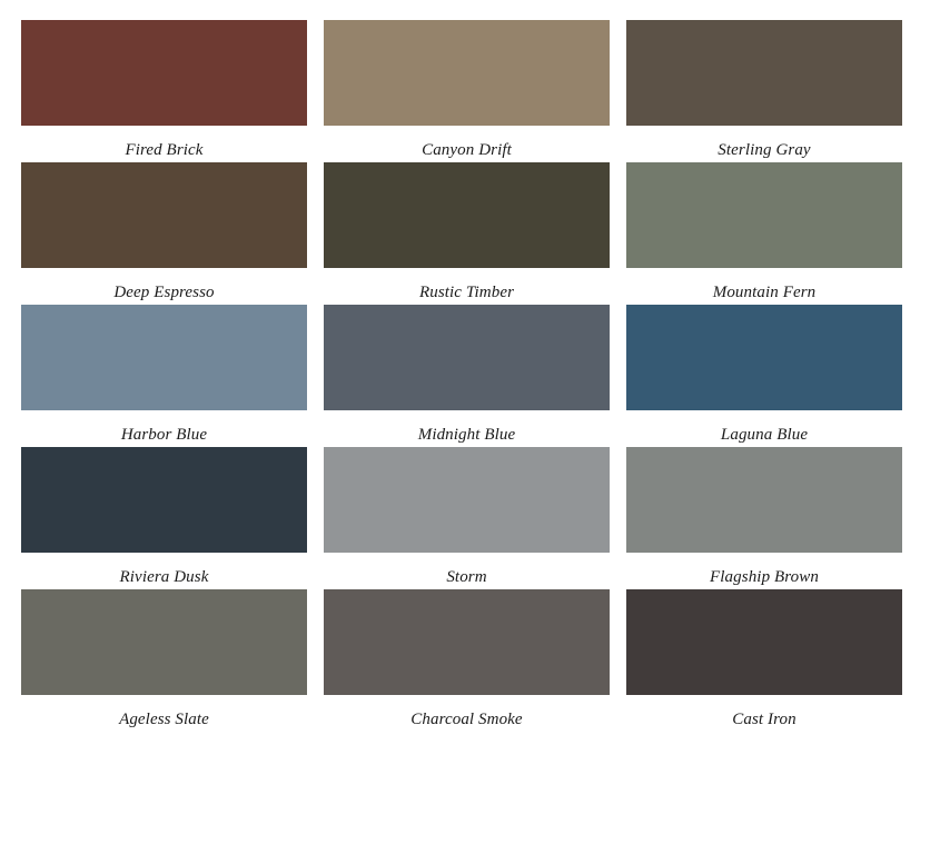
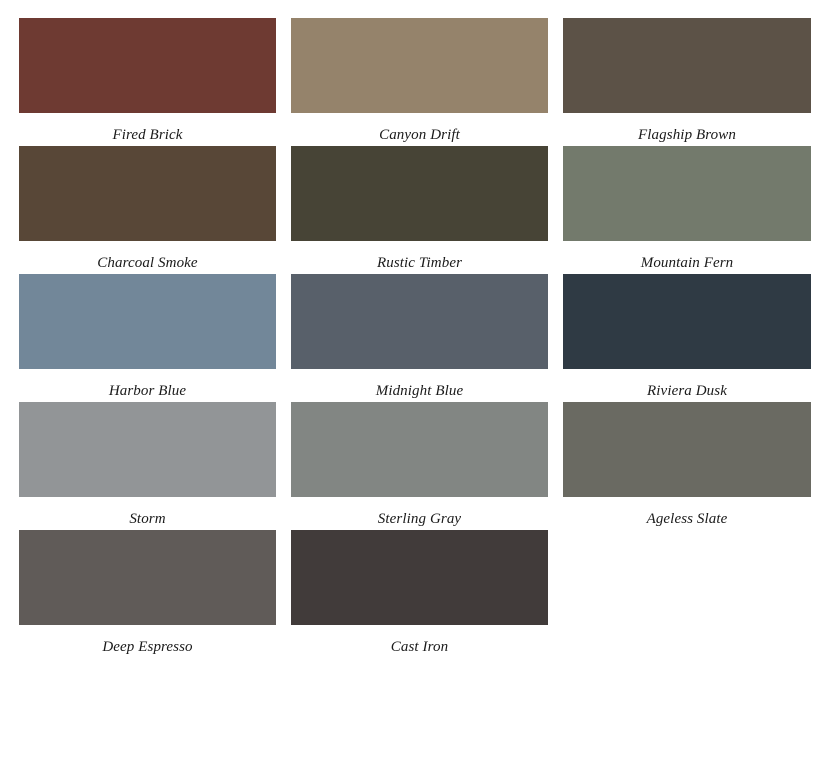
  Fired Brick
  Canyon Drift
- Sterling Gray
+ Flagship Brown
- Deep Espresso
+ Charcoal Smoke
  Rustic Timber
  Mountain Fern
  Harbor Blue
  Midnight Blue
- Laguna Blue
  Riviera Dusk
  Storm
- Flagship Brown
+ Sterling Gray
  Ageless Slate
- Charcoal Smoke
+ Deep Espresso
  Cast Iron
